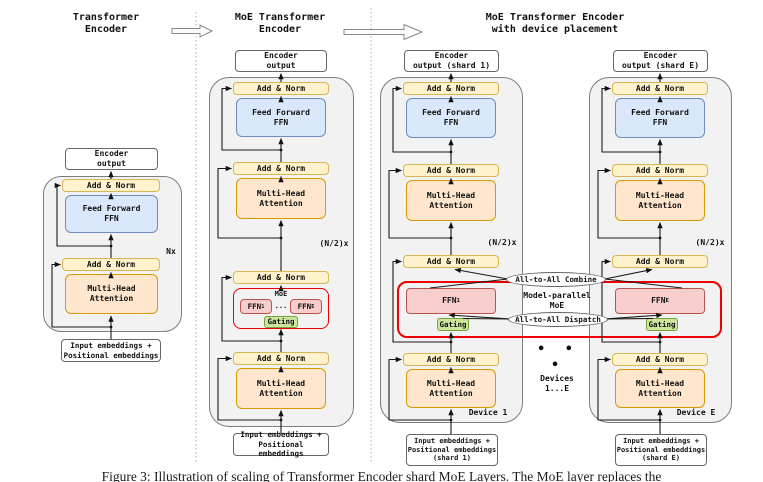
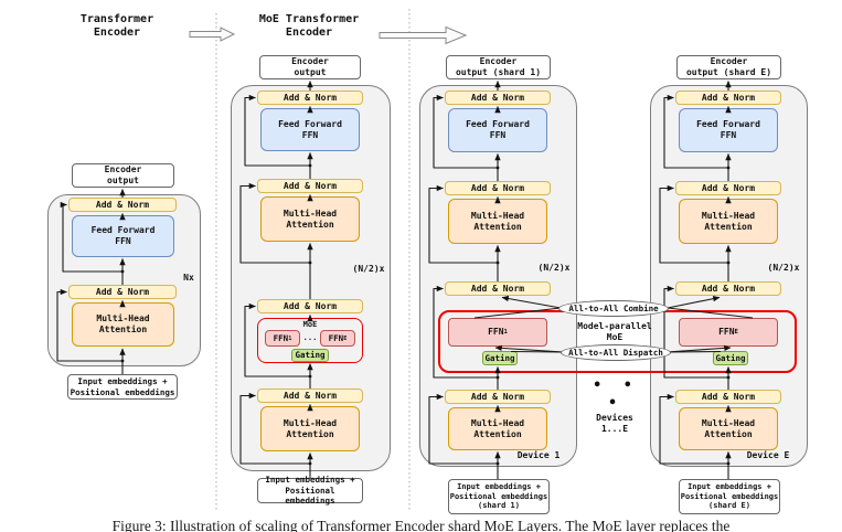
  Transformer
  Encoder
  MoE Transformer
  Encoder
- MoE Transformer Encoder
- with device placement
  Encoder
  output
  Add & Norm
  Feed Forward
  FFN
  Add & Norm
  Multi-Head
  Attention
  Nx
  Input embeddings +
  Positional embeddings
  Encoder
  output
  Add & Norm
  Feed Forward
  FFN
  Add & Norm
  Multi-Head
  Attention
  (N/2)x
  Add & Norm
  MoE
  FFN
  ...
  FFN
  Gating
  Add & Norm
  Multi-Head
  Attention
  Input embeddings +
  Positional embeddings
  Encoder
  output (shard 1)
  Add & Norm
  Feed Forward
  FFN
  Add & Norm
  Multi-Head
  Attention
  (N/2)x
  Add & Norm
  FFN
  Gating
  Add & Norm
  Multi-Head
  Attention
  Device 1
  Input embeddings +
  Positional embeddings
  (shard 1)
  Encoder
  output (shard E)
  Add & Norm
  Feed Forward
  FFN
  Add & Norm
  Multi-Head
  Attention
  (N/2)x
  Add & Norm
  FFN
  Gating
  Add & Norm
  Multi-Head
  Attention
  Device E
  Input embeddings +
  Positional embeddings
  (shard E)
  Model-parallel
  MoE
  • • •
  Devices
  1...E
  All-to-All Combine
  All-to-All Dispatch
  Figure 3: Illustration of scaling of Transformer Encoder shard MoE Layers. The MoE layer replaces the
